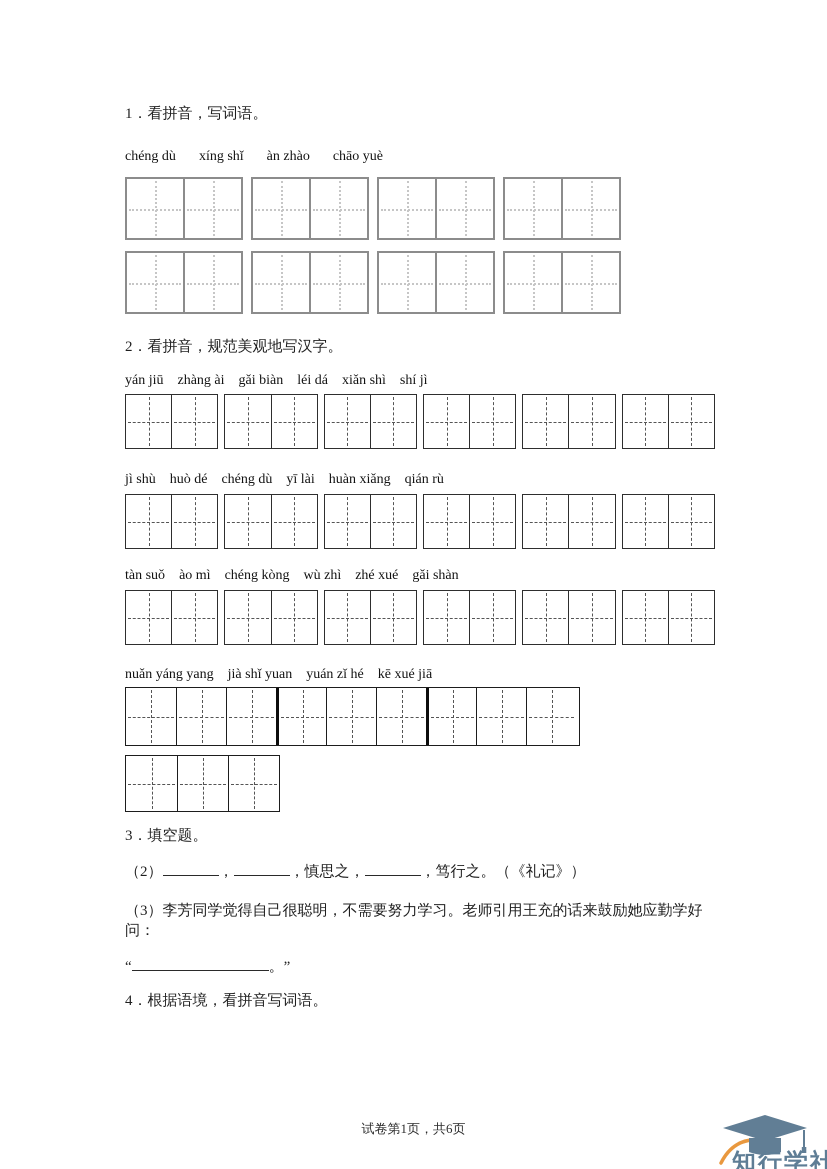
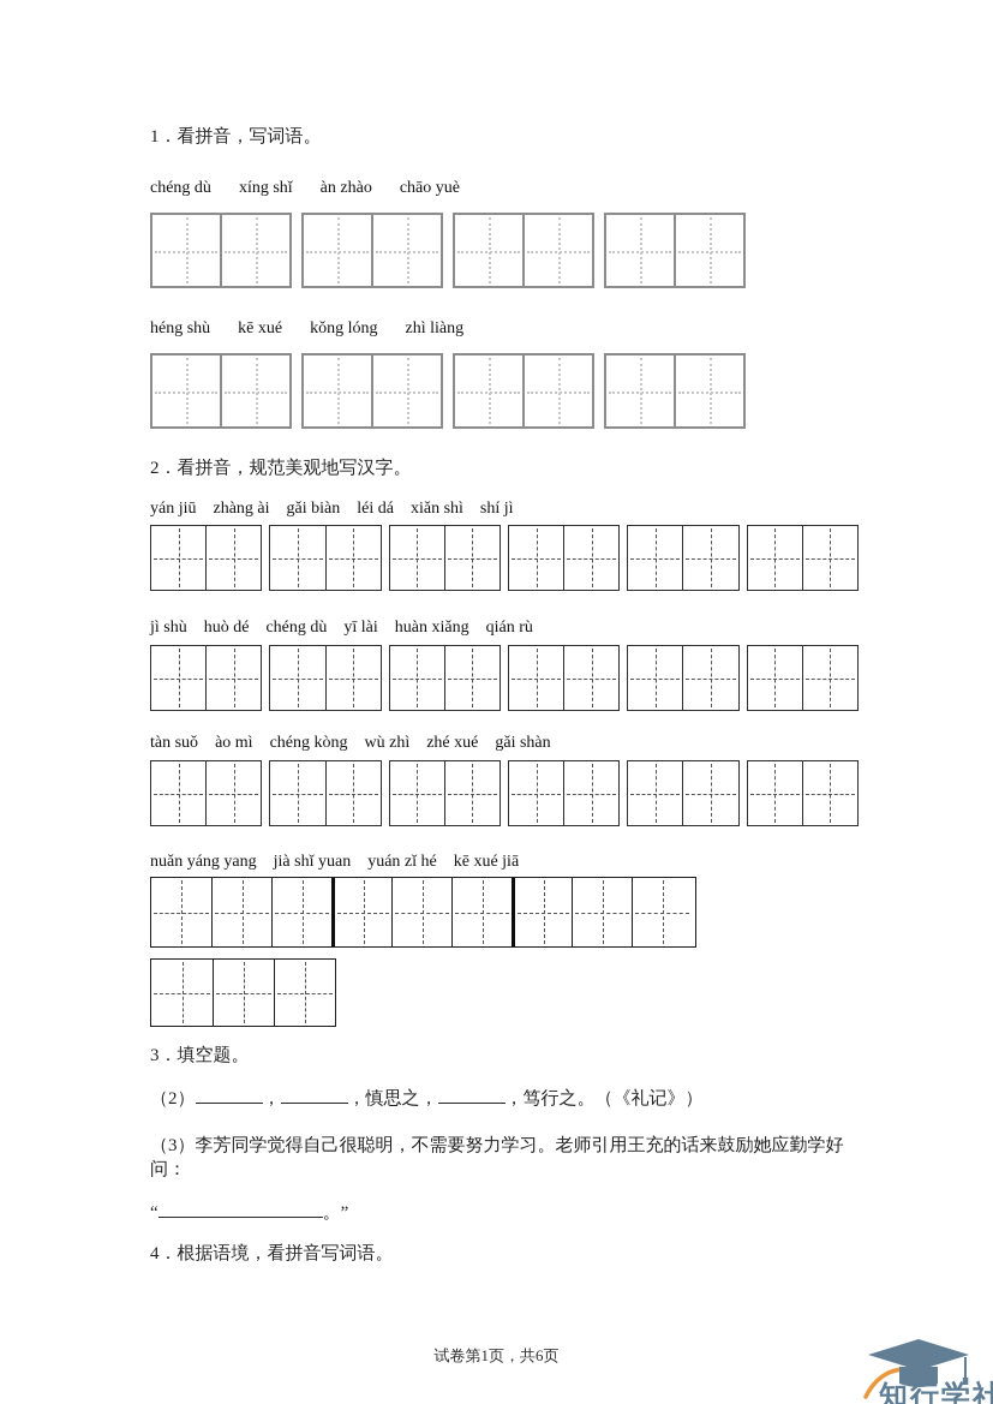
  1．看拼音，写词语。
  chéng dù
  xíng shǐ
  àn zhào
  chāo yuè
+ héng shù
+ kē xué
+ kǒng lóng
+ zhì liàng
  2．看拼音，规范美观地写汉字。
  yán jiū
  zhàng ài
  gǎi biàn
  léi dá
  xiǎn shì
  shí jì
  jì shù
  huò dé
  chéng dù
  yī lài
  huàn xiǎng
  qián rù
  tàn suǒ
  ào mì
  chéng kòng
  wù zhì
  zhé xué
  gǎi shàn
  nuǎn yáng yang
  jià shǐ yuan
  yuán zǐ hé
  kē xué jiā
  3．填空题。
  （2） ， ，慎思之， ，笃行之。（《礼记》）
  （3）李芳同学觉得自己很聪明，不需要努力学习。老师引用王充的话来鼓励她应勤学好问：
  “ 。”
  4．根据语境，看拼音写词语。
  试卷第1页，共6页
  知行学社
